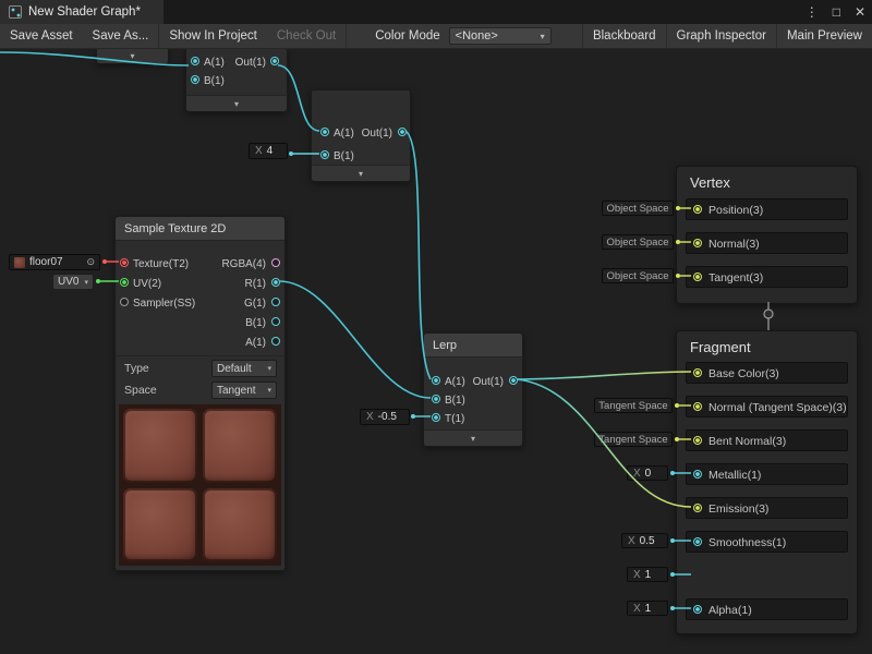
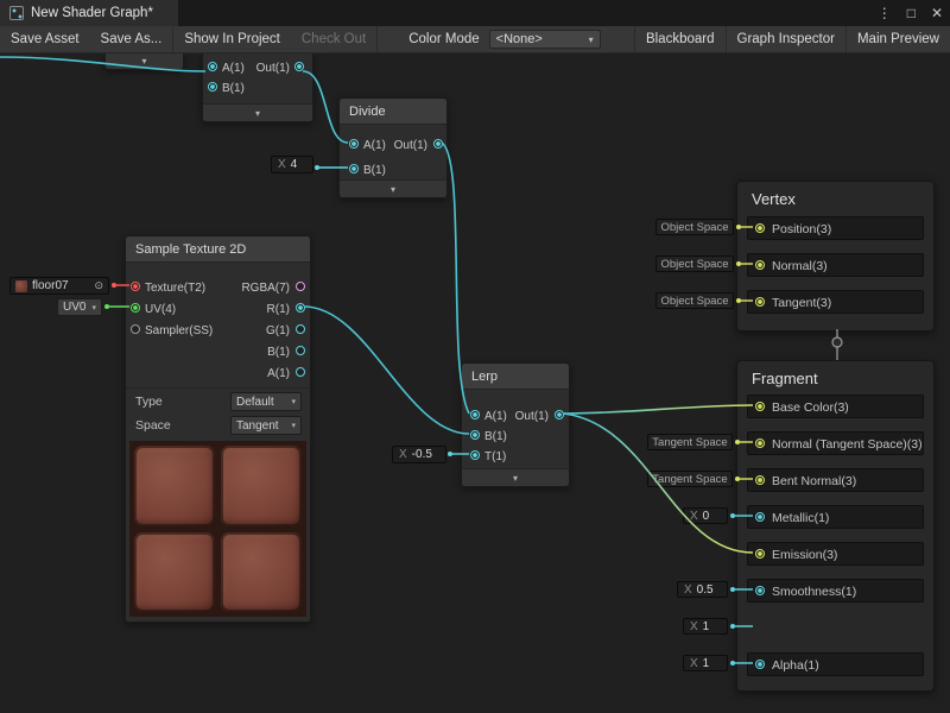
  New Shader Graph*
  ⋮
  □
  ✕
  Save Asset
  Save As...
  Show In Project
  Check Out
  Color Mode
  <None>
  ▾
  Blackboard
  Graph Inspector
  Main Preview
  ▾
  A(1)
  B(1)
  Out(1)
  ▾
+ Divide
  A(1)
  B(1)
  Out(1)
  ▾
  X
  4
  Sample Texture 2D
  Texture(T2)
- UV(2)
+ UV(4)
  Sampler(SS)
- RGBA(4)
+ RGBA(7)
  R(1)
  G(1)
  B(1)
  A(1)
  Type
  Default
  Space
  Tangent
  floor07
  ⊙
  UV0
  Lerp
  A(1)
  B(1)
  T(1)
  Out(1)
  ▾
  X
  -0.5
  Vertex
  Position(3)
  Normal(3)
  Tangent(3)
  Object Space
  Object Space
  Object Space
  Fragment
  Base Color(3)
  Normal (Tangent Space)(3)
  Bent Normal(3)
  Metallic(1)
  Emission(3)
  Smoothness(1)
  Alpha(1)
  Tangent Space
  angent Space
  X
  0
  X
  0.5
  X
  1
  X
  1
